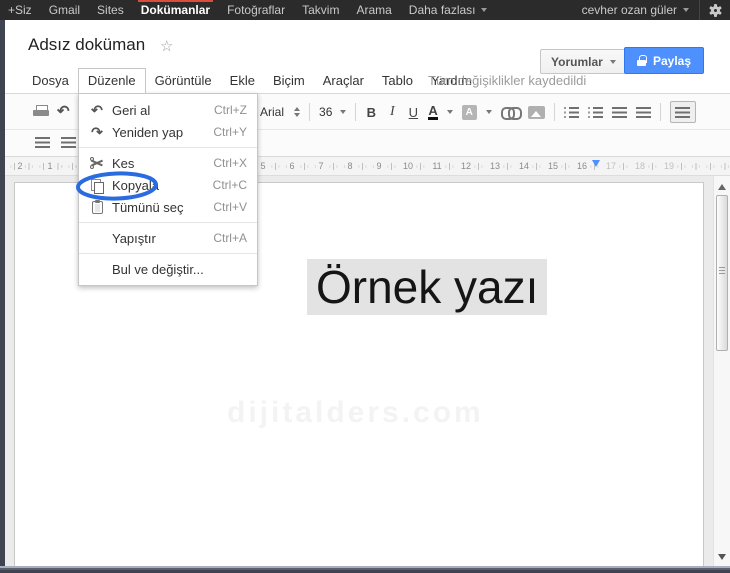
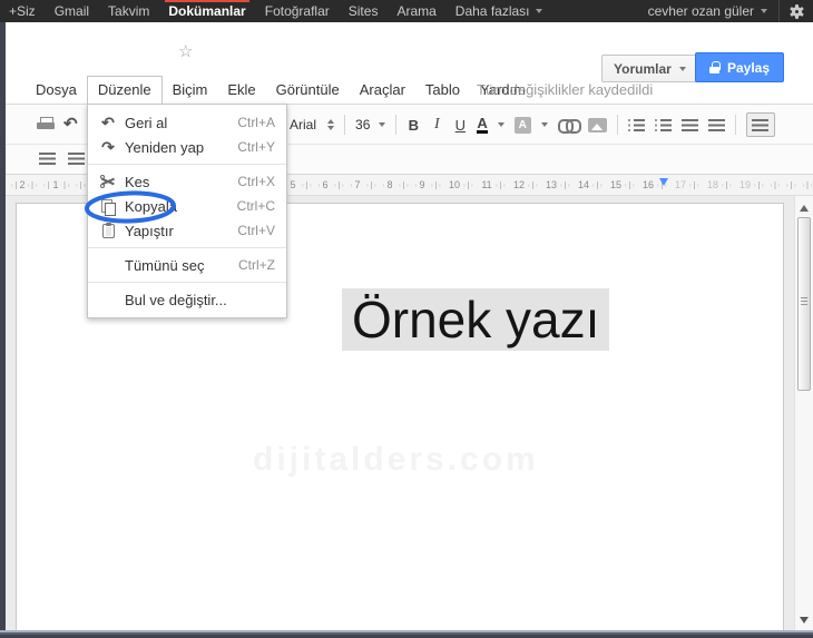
  +Siz
  Gmail
- Sites
+ Takvim
  Dokümanlar
  Fotoğraflar
- Takvim
+ Sites
  Arama
  Daha fazlası
  cevher ozan güler
- Adsız doküman
  ☆
  Yorumlar
  Paylaş
  Dosya
  Düzenle
- Görüntüle
+ Biçim
  Ekle
- Biçim
+ Görüntüle
  Araçlar
  Tablo
  Yardım
  Tüm değişiklikler kaydedildi
  ↶
  Arial
  36
  B
  I
  U
  A
  A
  2
  1
  5
  6
  7
  8
  9
  10
  11
  12
  13
  14
  15
  16
  17
  18
  19
  Örnek yazı
  ↶
  Geri al
- Ctrl+Z
+ Ctrl+A
  ↷
  Yeniden yap
  Ctrl+Y
  Kes
  Ctrl+X
  Kopyal
  Ctrl+C
- Tümünü seç
+ Yapıştır
  Ctrl+V
- Yapıştır
+ Tümünü seç
- Ctrl+A
+ Ctrl+Z
  Bul ve değiştir...
